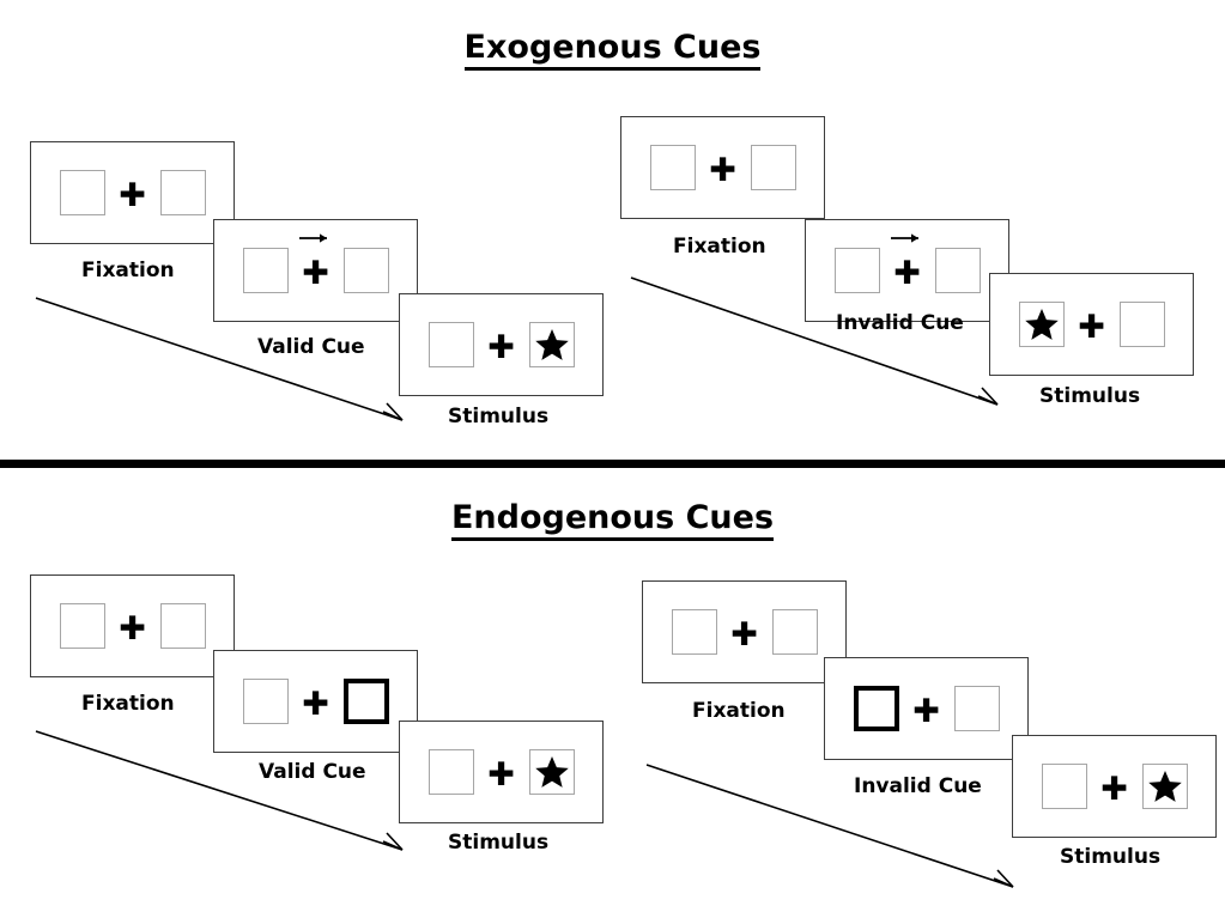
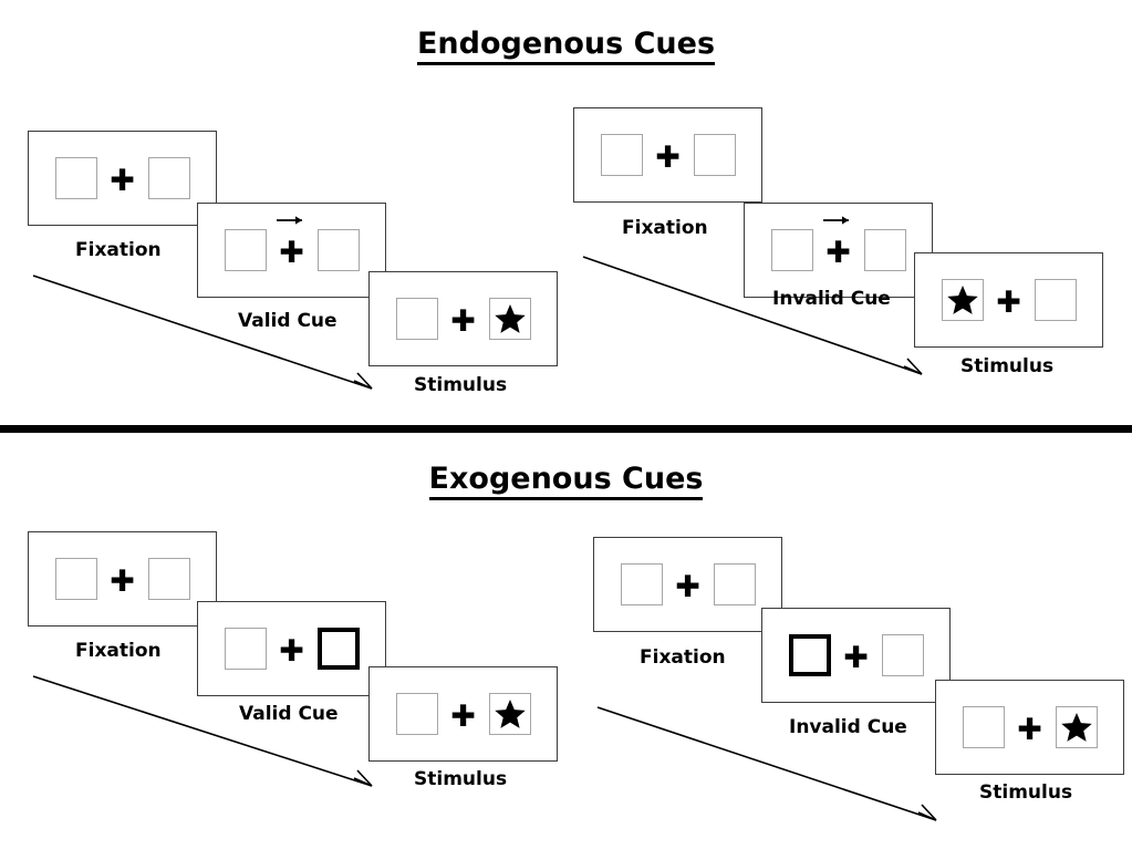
- Exogenous Cues
+ Endogenous Cues
  ✚
  Fixation
  ✚
  Valid Cue
  ✚
  Stimulus
  ✚
  Fixation
  ✚
  Invalid Cue
  ✚
  Stimulus
- Endogenous Cues
+ Exogenous Cues
  ✚
  Fixation
  ✚
  Valid Cue
  ✚
  Stimulus
  ✚
  Fixation
  ✚
  Invalid Cue
  ✚
  Stimulus
